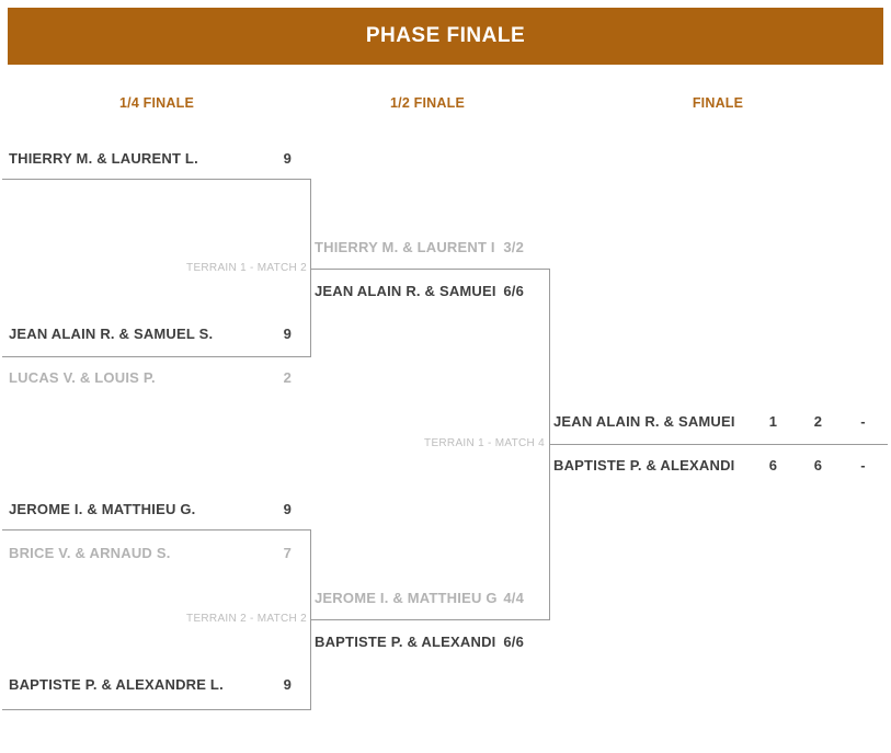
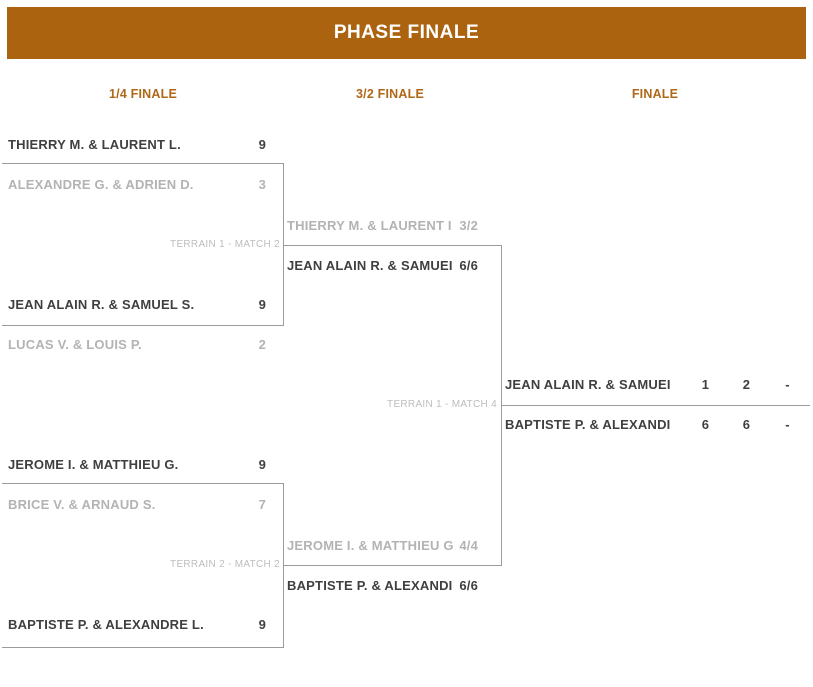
  PHASE FINALE
  1/4 FINALE
- 1/2 FINALE
+ 3/2 FINALE
  FINALE
  THIERRY M. & LAURENT L.
  9
+ ALEXANDRE G. & ADRIEN D.
+ 3
  TERRAIN 1 - MATCH 2
  JEAN ALAIN R. & SAMUEL S.
  9
  LUCAS V. & LOUIS P.
  2
  THIERRY M. & LAURENT I
  3/2
  JEAN ALAIN R. & SAMUEI
  6/6
  JEAN ALAIN R. & SAMUEI
  1
  2
  -
  BAPTISTE P. & ALEXANDI
  6
  6
  -
  TERRAIN 1 - MATCH 4
  JEROME I. & MATTHIEU G.
  9
  BRICE V. & ARNAUD S.
  7
  TERRAIN 2 - MATCH 2
  BAPTISTE P. & ALEXANDRE L.
  9
  JEROME I. & MATTHIEU G
  4/4
  BAPTISTE P. & ALEXANDI
  6/6
